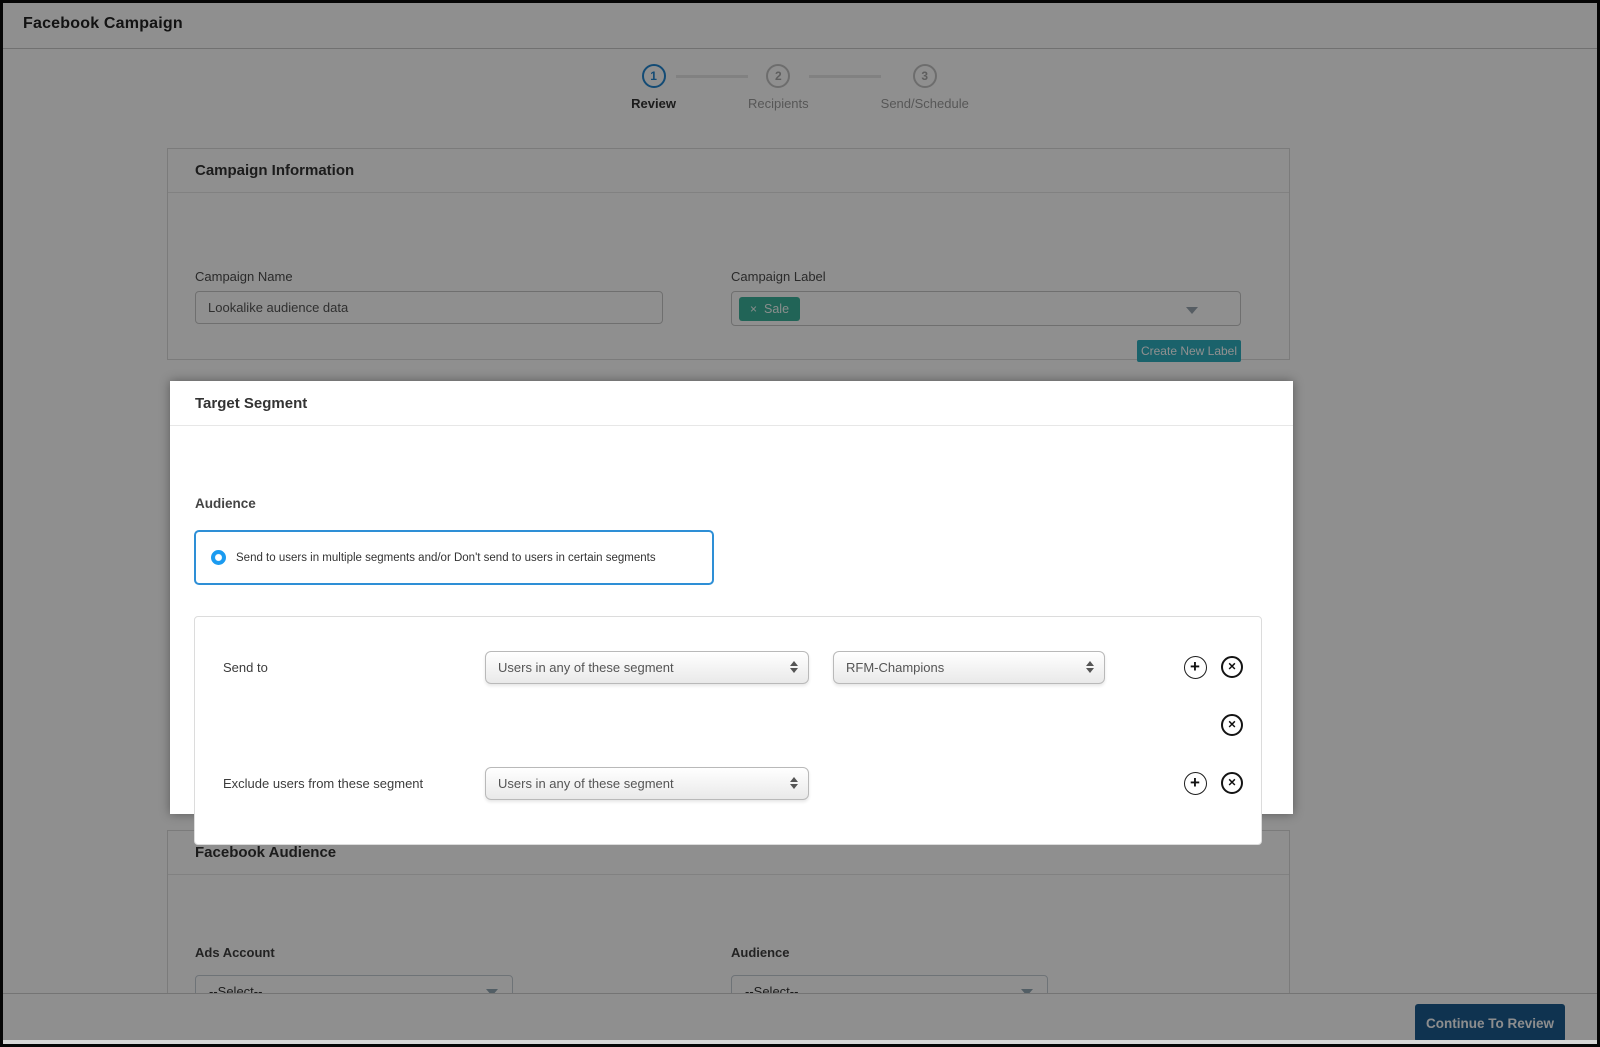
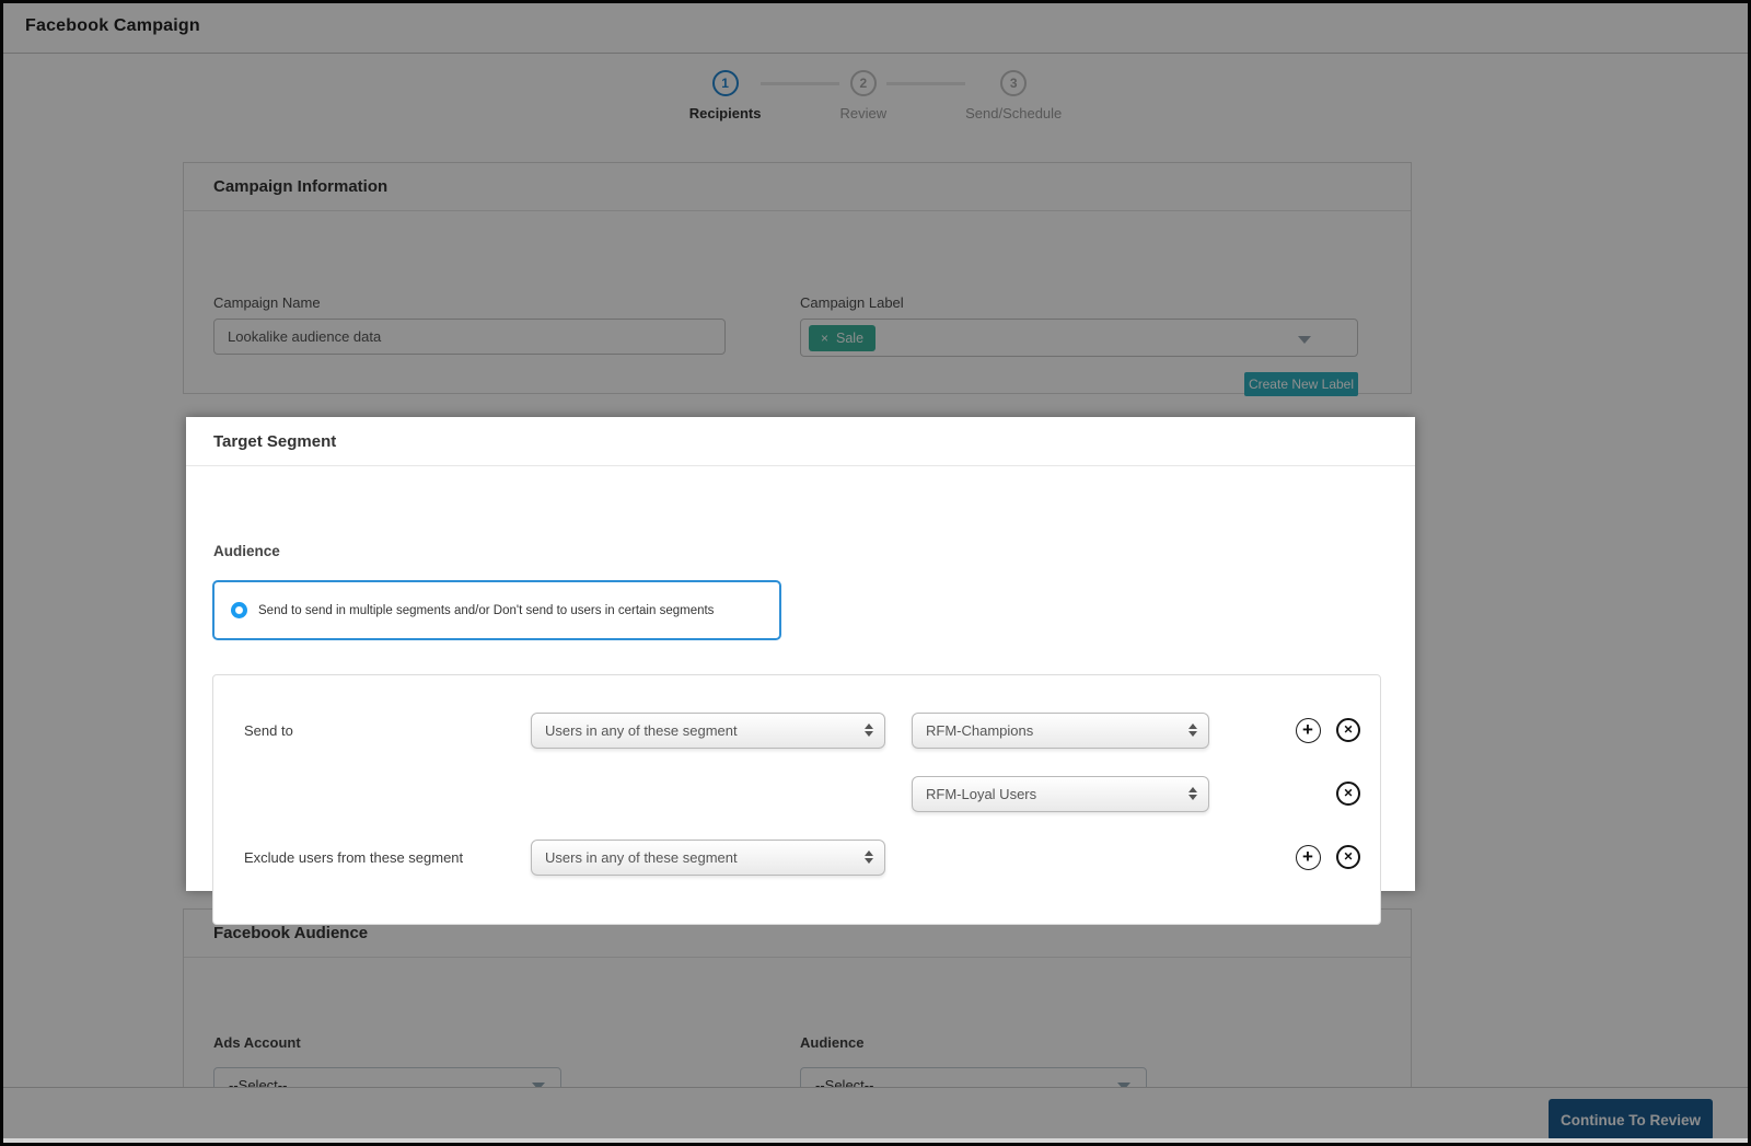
  Facebook Campaign
  1
- Review
+ Recipients
  2
- Recipients
+ Review
  3
  Send/Schedule
  Campaign Information
  Campaign Name
  Lookalike audience data
  Campaign Label
  ×
  Sale
  Create New Label
  Target Segment
  Audience
- Send to users in multiple segments and/or Don't send to users in certain segments
+ Send to send in multiple segments and/or Don't send to users in certain segments
  Send to
  Users in any of these segment
  RFM-Champions
  +
  ✕
+ RFM-Loyal Users
  ✕
  Exclude users from these segment
  Users in any of these segment
  +
  ✕
  Facebook Audience
  Ads Account
  --Select--
  Audience
  --Select--
  Continue To Review
